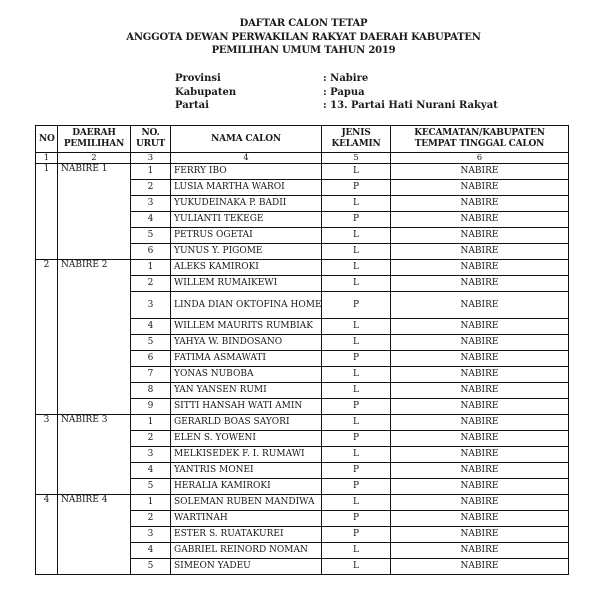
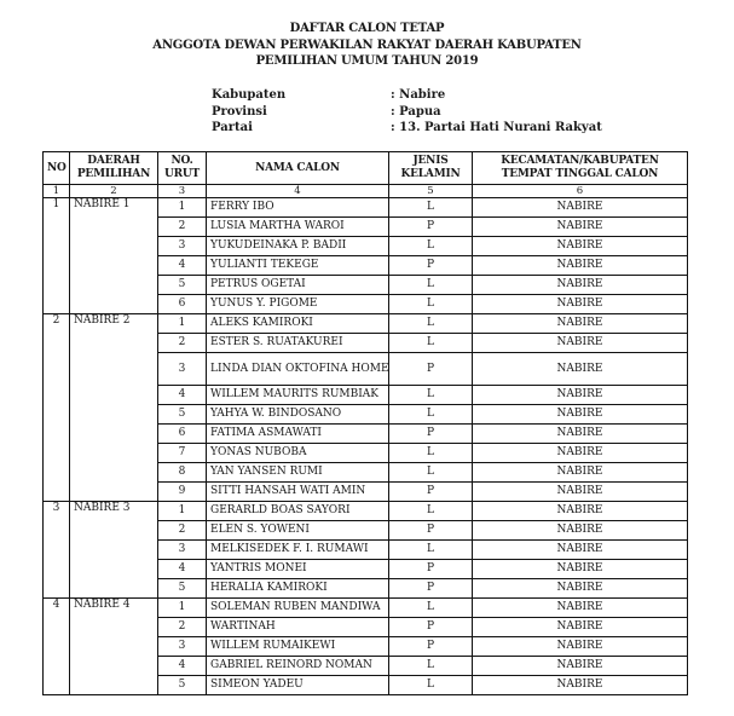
  DAFTAR CALON TETAP
  ANGGOTA DEWAN PERWAKILAN RAKYAT DAERAH KABUPATEN
  PEMILIHAN UMUM TAHUN 2019
- Provinsi
+ Kabupaten
  : Nabire
- Kabupaten
+ Provinsi
  : Papua
  Partai
  : 13. Partai Hati Nurani Rakyat
  NO	DAERAH PEMILIHAN	NO. URUT	NAMA CALON	JENIS KELAMIN	KECAMATAN/KABUPATEN TEMPAT TINGGAL CALON
  1	2	3	4	5	6
  1	NABIRE 1	1	FERRY IBO	L	NABIRE
  2	LUSIA MARTHA WAROI	P	NABIRE
  3	YUKUDEINAKA P. BADII	L	NABIRE
  4	YULIANTI TEKEGE	P	NABIRE
  5	PETRUS OGETAI	L	NABIRE
  6	YUNUS Y. PIGOME	L	NABIRE
  2	NABIRE 2	1	ALEKS KAMIROKI	L	NABIRE
- 2	WILLEM RUMAIKEWI	L	NABIRE
+ 2	ESTER S. RUATAKUREI	L	NABIRE
  3	LINDA DIAN OKTOFINA HOME	P	NABIRE
  4	WILLEM MAURITS RUMBIAK	L	NABIRE
  5	YAHYA W. BINDOSANO	L	NABIRE
  6	FATIMA ASMAWATI	P	NABIRE
  7	YONAS NUBOBA	L	NABIRE
  8	YAN YANSEN RUMI	L	NABIRE
  9	SITTI HANSAH WATI AMIN	P	NABIRE
  3	NABIRE 3	1	GERARLD BOAS SAYORI	L	NABIRE
  2	ELEN S. YOWENI	P	NABIRE
  3	MELKISEDEK F. I. RUMAWI	L	NABIRE
  4	YANTRIS MONEI	P	NABIRE
  5	HERALIA KAMIROKI	P	NABIRE
  4	NABIRE 4	1	SOLEMAN RUBEN MANDIWA	L	NABIRE
  2	WARTINAH	P	NABIRE
- 3	ESTER S. RUATAKUREI	P	NABIRE
+ 3	WILLEM RUMAIKEWI	P	NABIRE
  4	GABRIEL REINORD NOMAN	L	NABIRE
  5	SIMEON YADEU	L	NABIRE
